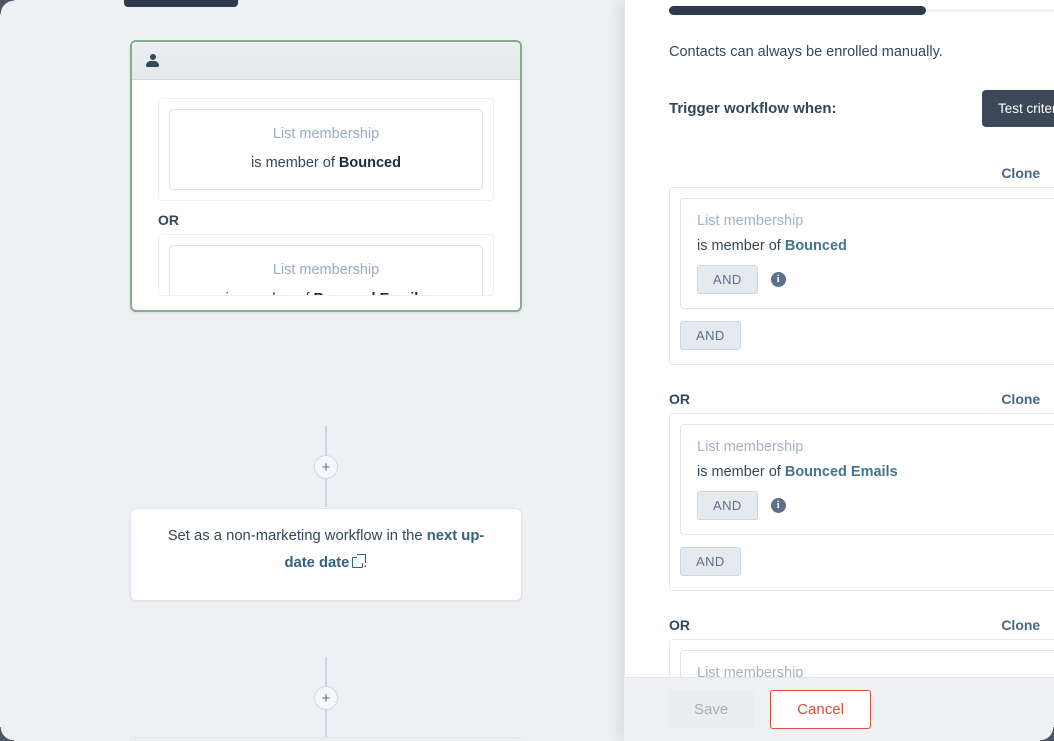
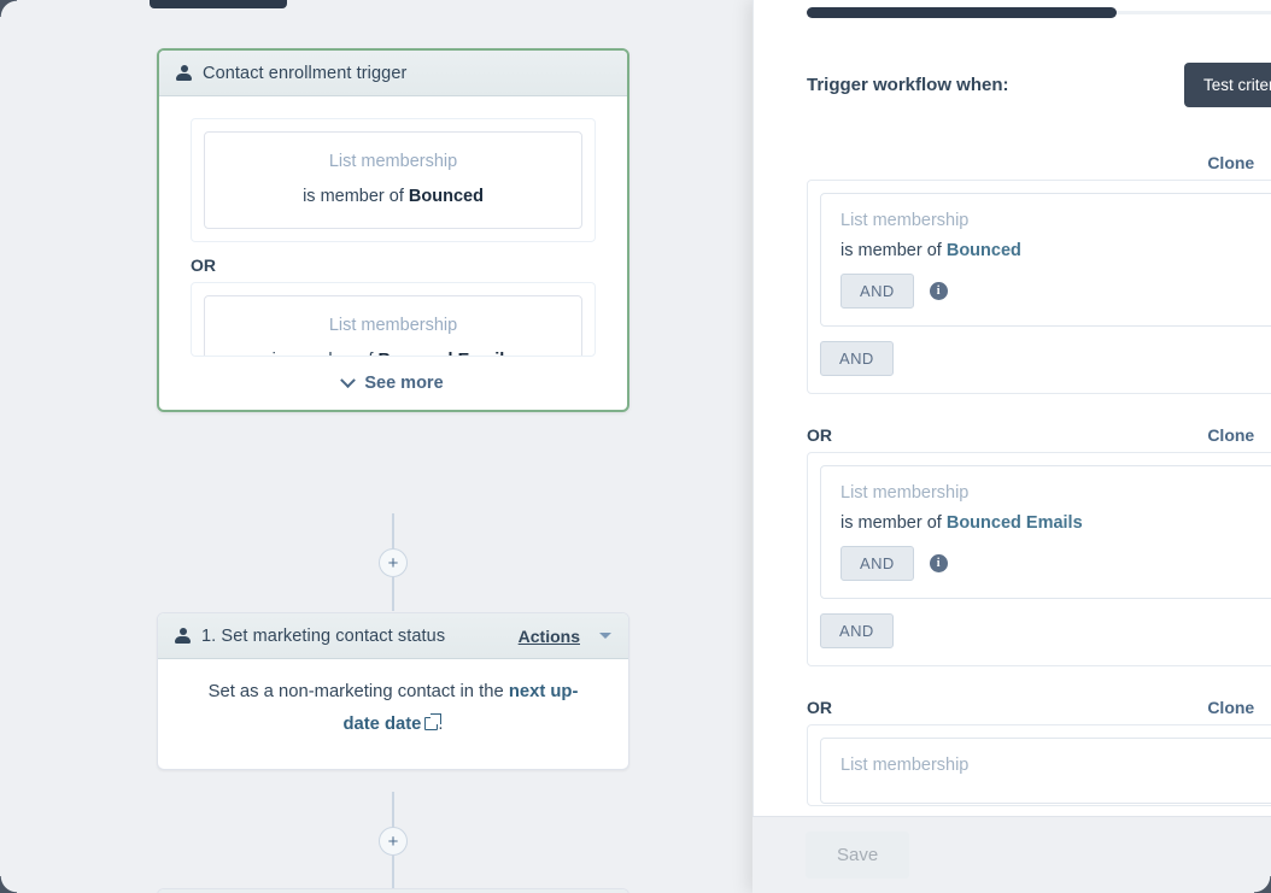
+ Contact enrollment trigger
  List membership
  is member of Bounced
  OR
  List membership
+ See more
  +
+ 1. Set marketing contact status
+ Actions
- Set as a non-marketing workflow in the next up-date date .
+ Set as a non-marketing contact in the next up-date date .
  +
- Contacts can always be enrolled manually.
  Trigger workflow when:
  Test crite
  Clone
  List membership
  is member of Bounced
  AND
  i
  AND
  OR
  Clone
  List membership
  is member of Bounced Emails
  AND
  i
  AND
  OR
  Clone
  List membership
  Save
- Cancel
